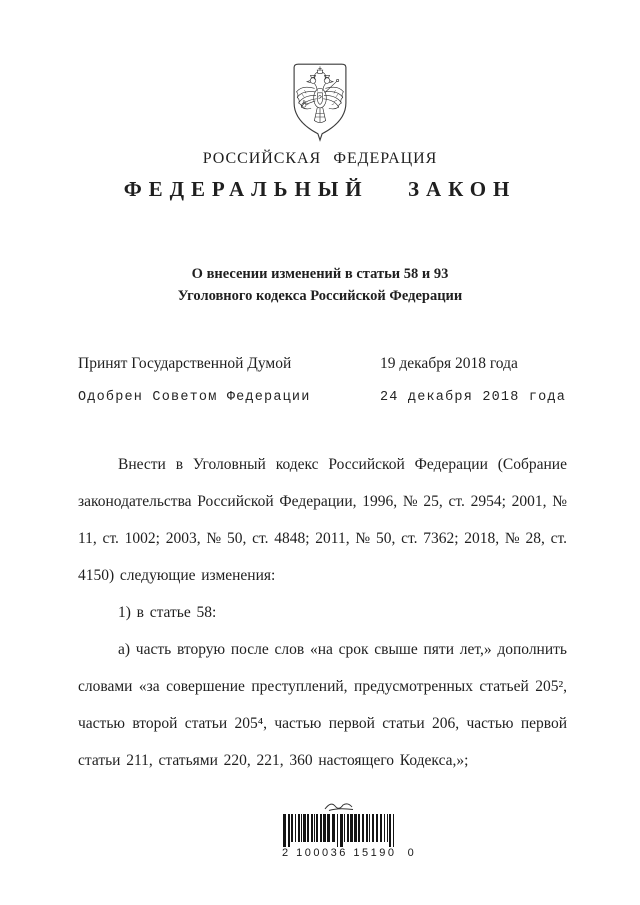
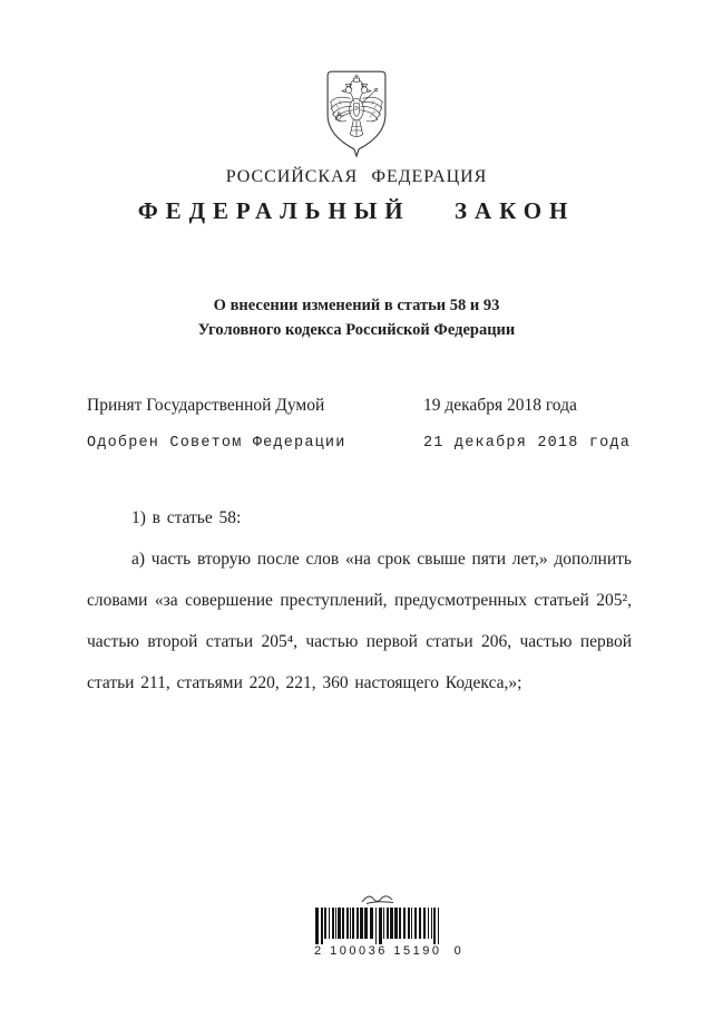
  РОССИЙСКАЯ ФЕДЕРАЦИЯ
  ФЕДЕРАЛЬНЫЙ ЗАКОН
  О внесении изменений в статьи 58 и 93
  Уголовного кодекса Российской Федерации
  Принят Государственной Думой
  19 декабря 2018 года
  Одобрен Советом Федерации
- 24 декабря 2018 года
+ 21 декабря 2018 года
- Внести в Уголовный кодекс Российской Федерации (Собрание законодательства Российской Федерации, 1996, № 25, ст. 2954; 2001, № 11, ст. 1002; 2003, № 50, ст. 4848; 2011, № 50, ст. 7362; 2018, № 28, ст. 4150) следующие изменения:
  1) в статье 58:
  а) часть вторую после слов «на срок свыше пяти лет,» дополнить словами «за совершение преступлений, предусмотренных статьей 205², частью второй статьи 205⁴, частью первой статьи 206, частью первой статьи 211, статьями 220, 221, 360 настоящего Кодекса,»;
  2 100036 15190 0
